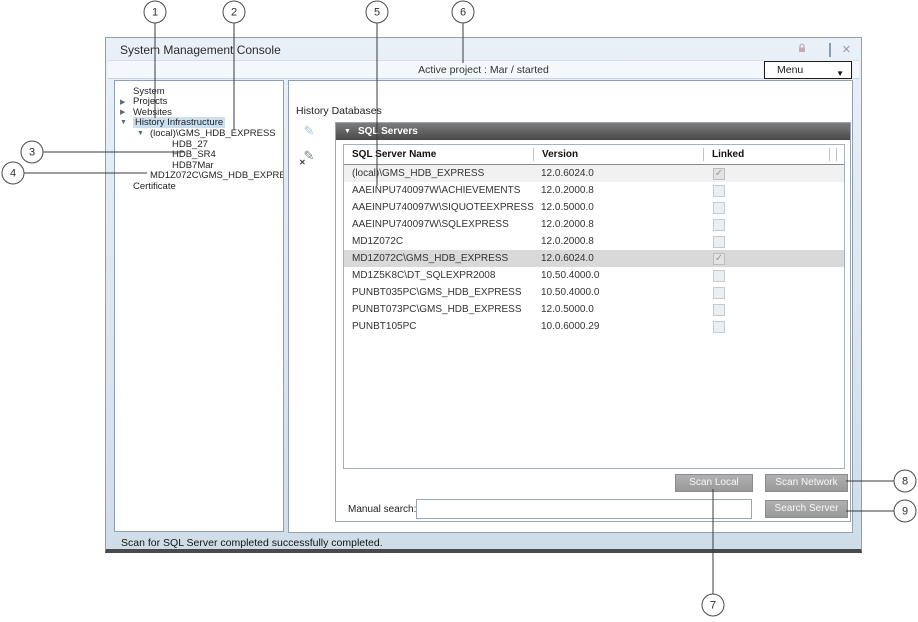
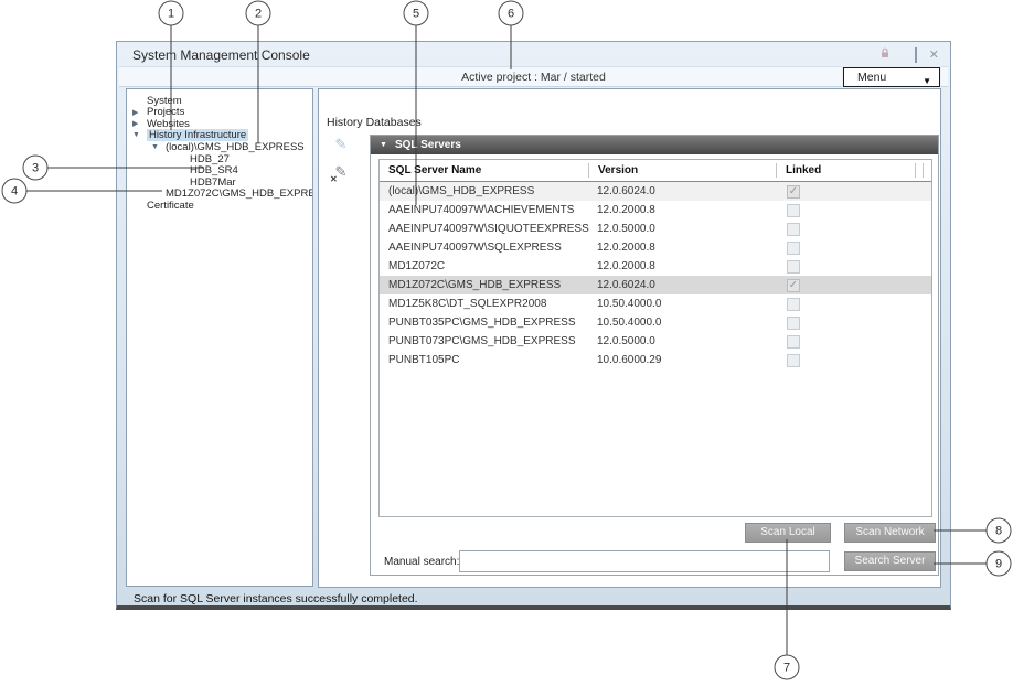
  Syste Management Console
  ✕
  Active project : Mar / started
  Menu
  ▼
  System
  Projects
  Webites
  History Infrastructure
  (local)\GMS_HDB_EXPRESS
  HDB_27
  HDB_SR4
  HDB7Mar
  MD1Z072C\GMS_HDB_EXPRE
  Certificate
  History Databases
  ✎
  ✎
  ✕
  SQL Servers
  SQL Server Name
  Version
  Linked
  (local)\GMS_HDB_EXPRESS
  12.0.6024.0
  ✓
  AAEINPU740097W\ACHIEVEMENTS
  12.0.2000.8
  AAEINPU740097W\SIQUOTEEXPRESS
  12.0.5000.0
  AAEINPU740097W\SQLEXPRESS
  12.0.2000.8
  MD1Z072C
  12.0.2000.8
  MD1Z072C\GMS_HDB_EXPRESS
  12.0.6024.0
  ✓
  MD1Z5K8C\DT_SQLEXPR2008
  10.50.4000.0
  PUNBT035PC\GMS_HDB_EXPRESS
  10.50.4000.0
  PUNBT073PC\GMS_HDB_EXPRESS
  12.0.5000.0
  PUNBT105PC
  10.0.6000.29
  Scan Local
  Scan Network
  Search Server
  Manual search:
- Scan for SQL Server completed successfully completed.
+ Scan for SQL Server instances successfully completed.
  1
  2
  3
  4
  5
  6
  7
  8
  9
